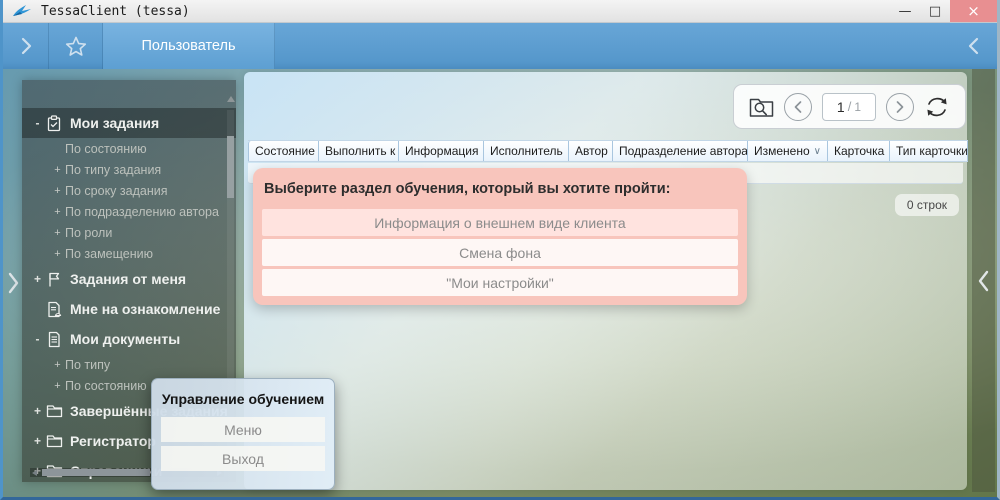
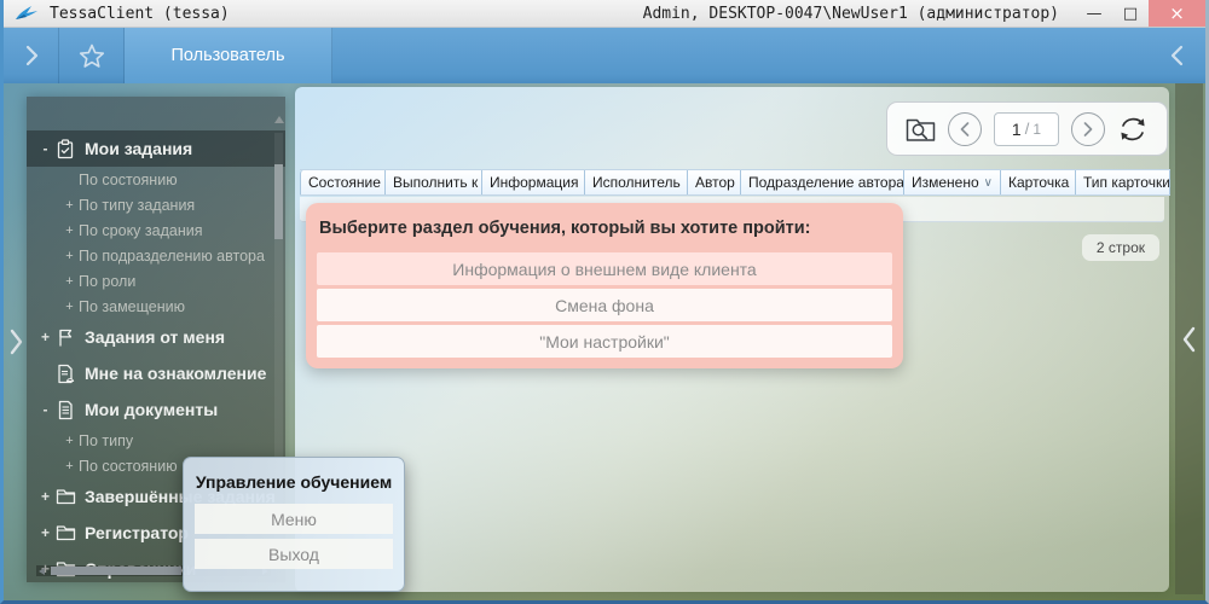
  TessaClient (tessa)
+ Admin, DESKTOP-0047\NewUser1 (администратор)
  —
  □
  ×
  Пользователь
  -
  Мои задания
  По состоянию
  +
  По типу задания
  +
  По сроку задания
  +
  По подразделению автора
  +
  По роли
  +
  По замещению
  +
  Задания от меня
  Мне на ознакомление
  -
  Мои документы
  +
  По типу
  +
  По состоянию
  +
  +
  Регистрато
  +
  1
  /
  1
  Состояние
  Выполнить к
  Информация
  Исполнитель
  Автор
  Подразделение автора
  Изменено
  ∨
  Карточка
  Тип карточки
- 0 строк
+ 2 строк
  Выберите раздел обучения, который вы хотите пройти:
  Информация о внешнем виде клиента
  Смена фона
  "Мои настройки"
  Управление обучением
  Меню
  Выход
